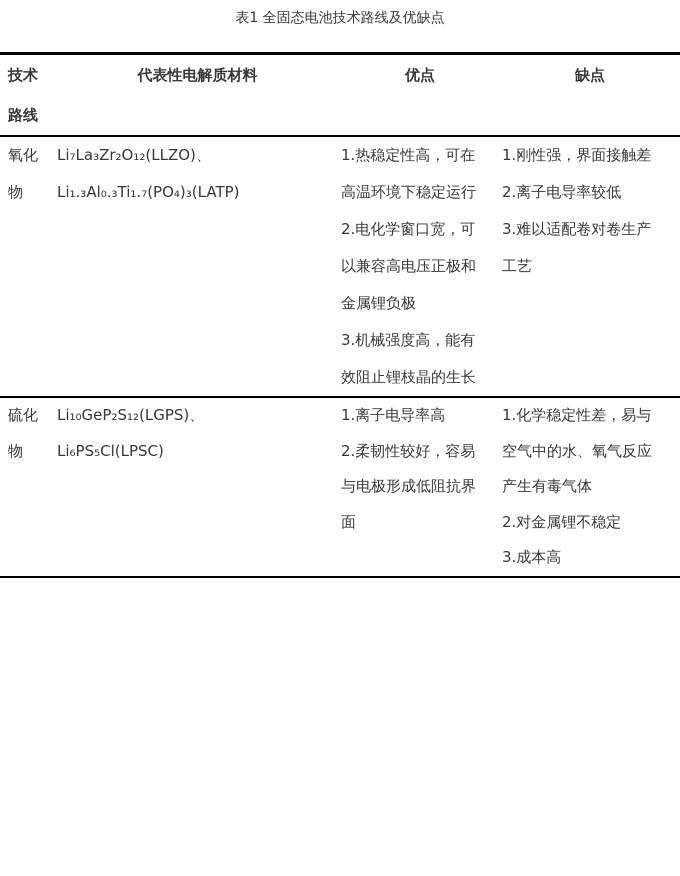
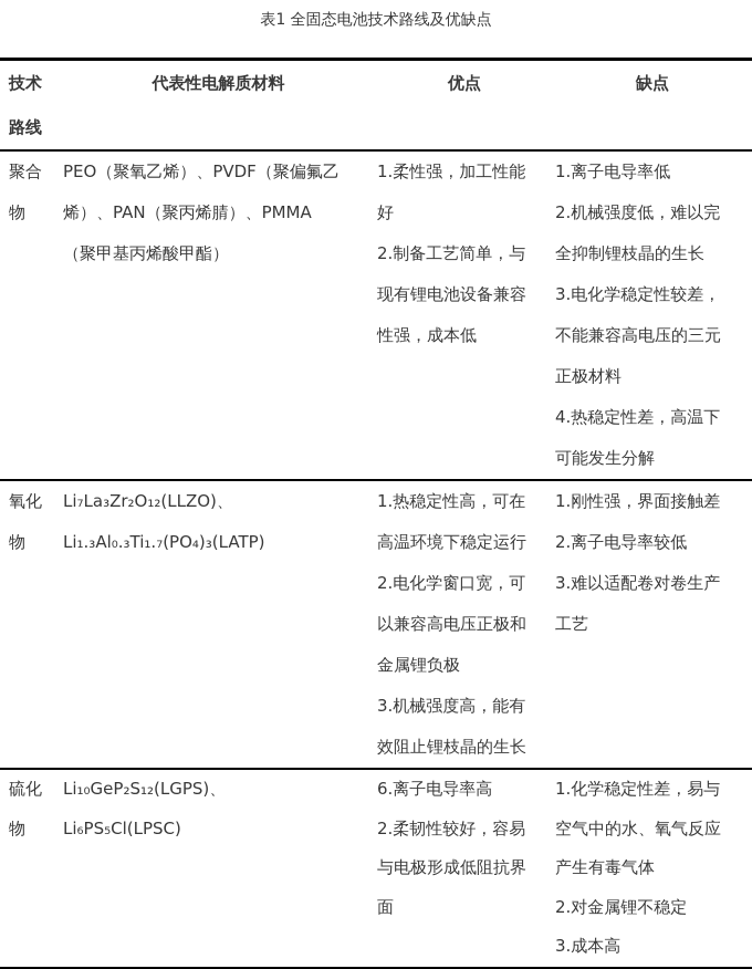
  表1 全固态电池技术路线及优缺点
  技术路线	代表性电解质材料	优点	缺点
+ 聚合物	PEO（聚氧乙烯）、PVDF（聚偏氟乙烯）、PAN（聚丙烯腈）、PMMA（聚甲基丙烯酸甲酯）	1.柔性强，加工性能好2.制备工艺简单，与现有锂电池设备兼容性强，成本低	1.离子电导率低2.机械强度低，难以完全抑制锂枝晶的生长3.电化学稳定性较差，不能兼容高电压的三元正极材料4.热稳定性差，高温下可能发生分解
  氧化物	Li₇La₃Zr₂O₁₂(LLZO)、Li₁.₃Al₀.₃Ti₁.₇(PO₄)₃(LATP)	1.热稳定性高，可在高温环境下稳定运行2.电化学窗口宽，可以兼容高电压正极和金属锂负极3.机械强度高，能有效阻止锂枝晶的生长	1.刚性强，界面接触差2.离子电导率较低3.难以适配卷对卷生产工艺
- 硫化物	Li₁₀GeP₂S₁₂(LGPS)、 Li₆PS₅Cl(LPSC)	1.离子电导率高2.柔韧性较好，容易与电极形成低阻抗界面	1.化学稳定性差，易与空气中的水、氧气反应产生有毒气体2.对金属锂不稳定3.成本高
+ 硫化物	Li₁₀GeP₂S₁₂(LGPS)、 Li₆PS₅Cl(LPSC)	6.离子电导率高2.柔韧性较好，容易与电极形成低阻抗界面	1.化学稳定性差，易与空气中的水、氧气反应产生有毒气体2.对金属锂不稳定3.成本高
